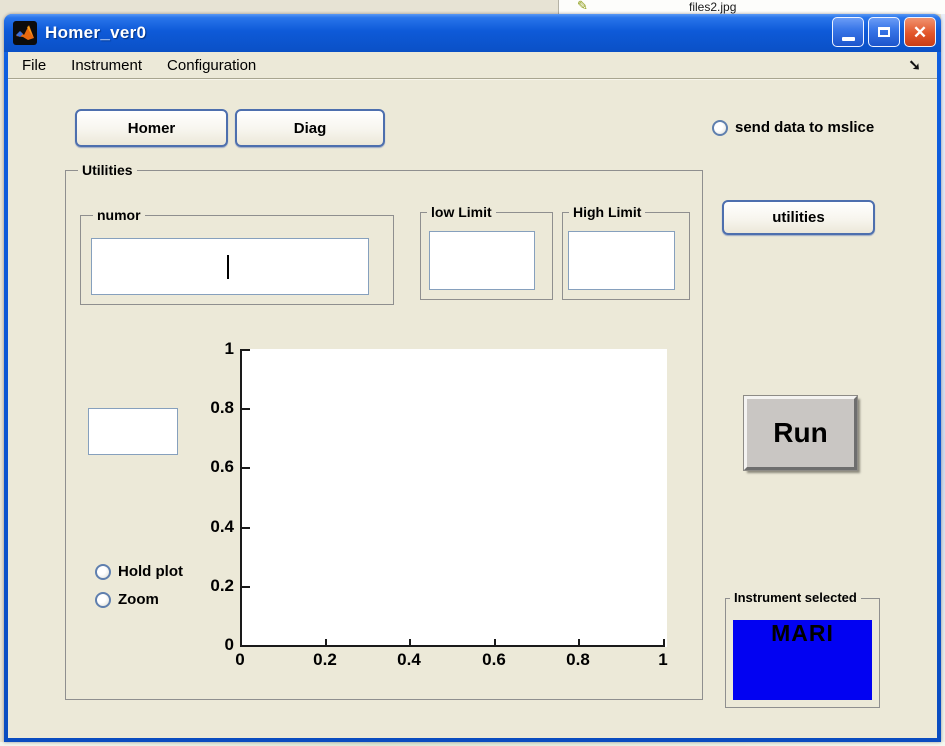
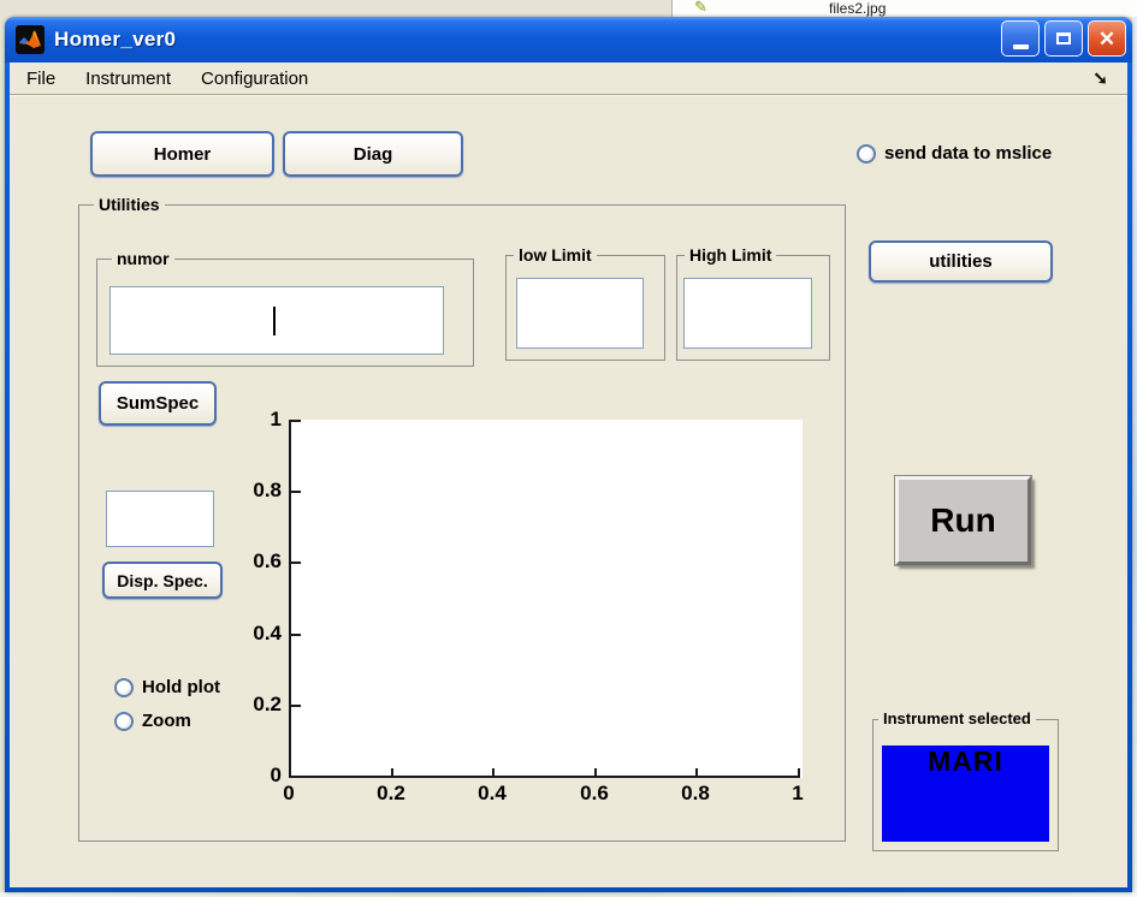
  ✎
  files2.jpg
  Homer_ver0
  ✕
  File
  Instrument
  Configuration
  ➘
  Homer
  Diag
  send data to mslice
  utilities
  Utilities
  numor
  low Limit
  High Limit
+ SumSpec
+ Disp. Spec.
  Hold plot
  Zoom
  1
  0.8
  0.6
  0.4
  0.2
  0
  0
  0.2
  0.4
  0.6
  0.8
  1
  Run
  Instrument selected
  MARI
